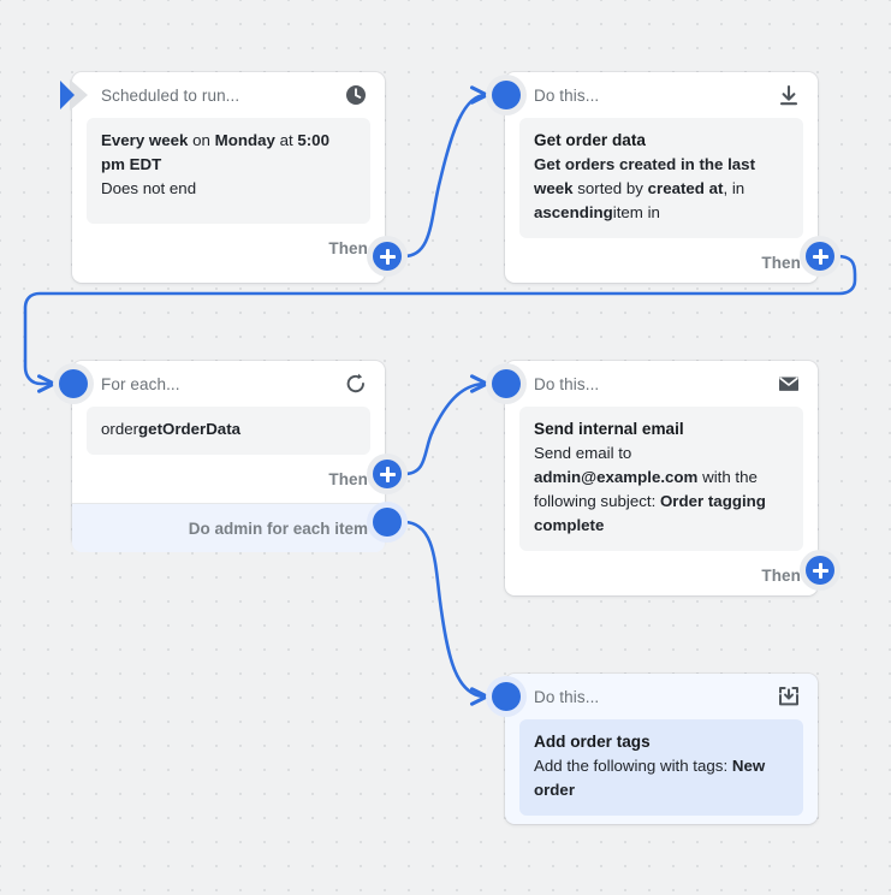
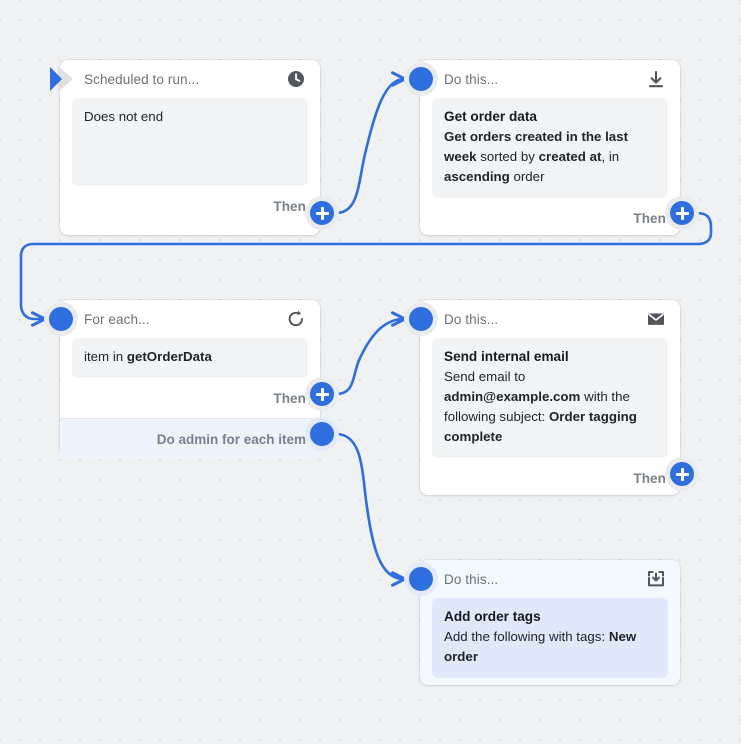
  Scheduled to run...
- Every week on Monday at 5:00 pm EDT
  Does not end
  Then
  Do this...
  Get order data
- Get orders created in the last week sorted by created at, in ascendingitem in
+ Get orders created in the last week sorted by created at, in ascending order
  Then
  For each...
- ordergetOrderData
+ item in getOrderData
  Then
  Do admin for each item
  Do this...
  Send internal email
  Send email to admin@example.com with the following subject: Order tagging complete
  Then
  Do this...
  Add order tags
  Add the following with tags: New order
